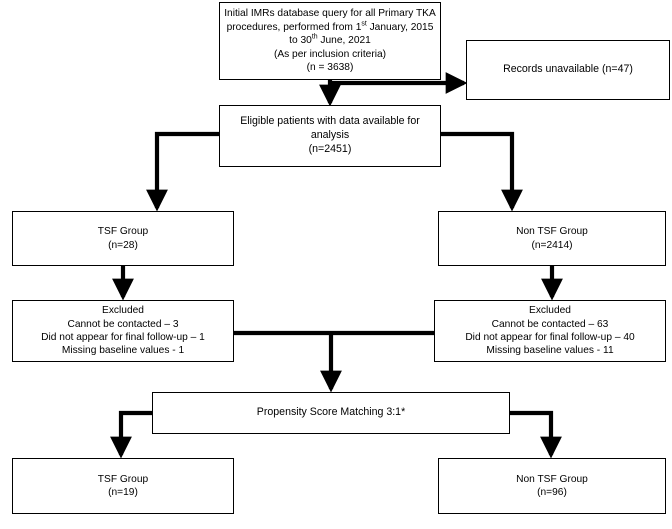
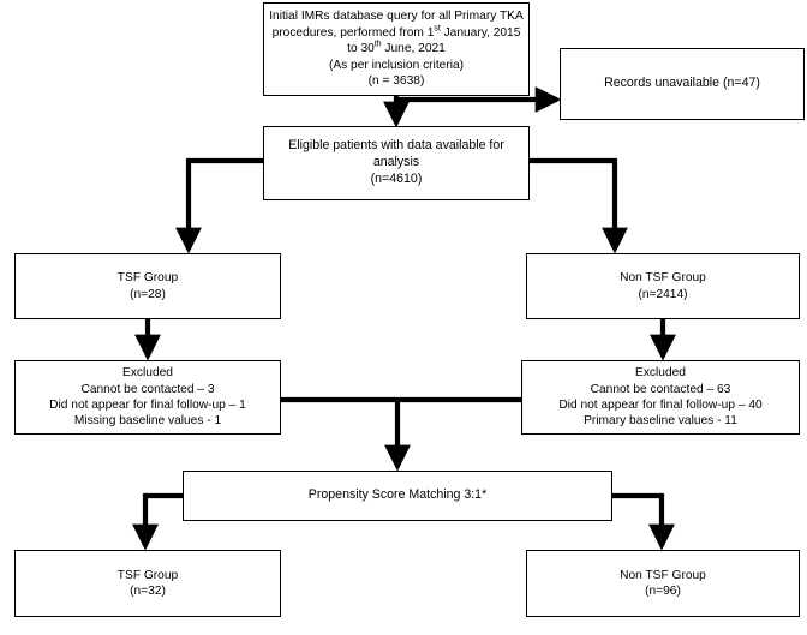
  Initial IMRs database query for all Primary TKA
  procedures, performed from 1 January, 2015
  to 30 June, 2021
  (As per inclusion criteria)
  (n = 3638)
  Records unavailable (n=47)
  Eligible patients with data available for
  analysis
- (n=2451)
+ (n=4610)
  TSF Group
  (n=28)
  Non TSF Group
  (n=2414)
  Excluded
  Cannot be contacted – 3
  Did not appear for final follow-up – 1
  Missing baseline values - 1
  Excluded
  Cannot be contacted – 63
  Did not appear for final follow-up – 40
- Missing baseline values - 11
+ Primary baseline values - 11
  Propensity Score Matching 3:1*
  TSF Group
- (n=19)
+ (n=32)
  Non TSF Group
  (n=96)
